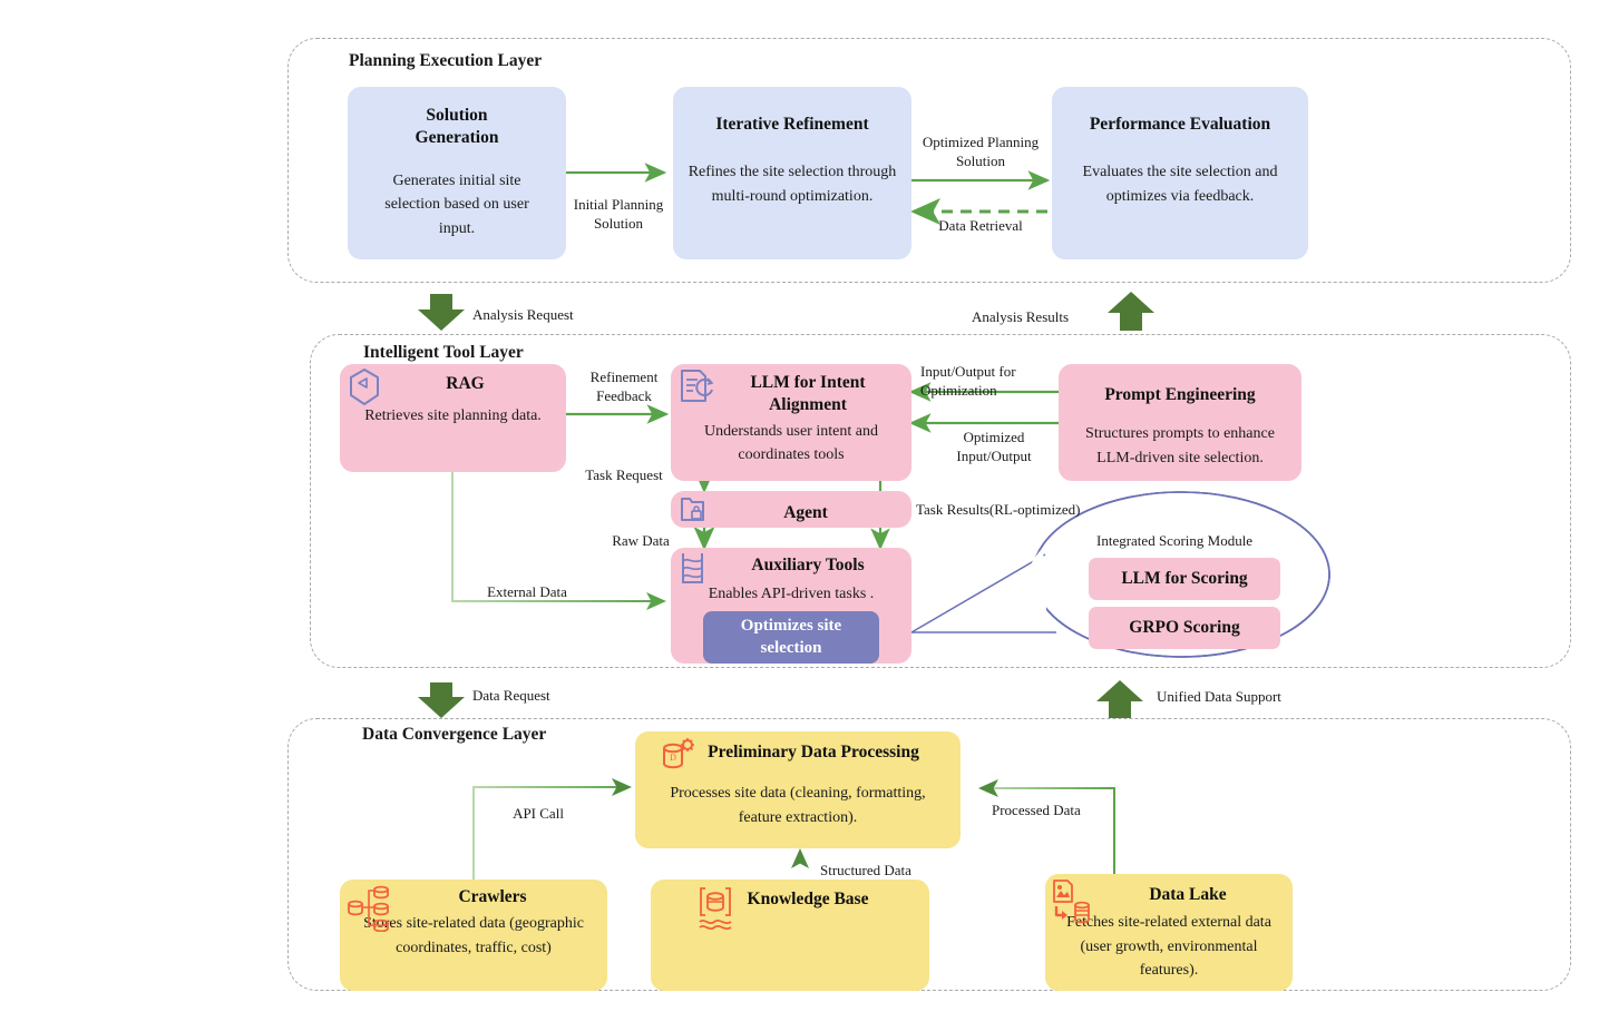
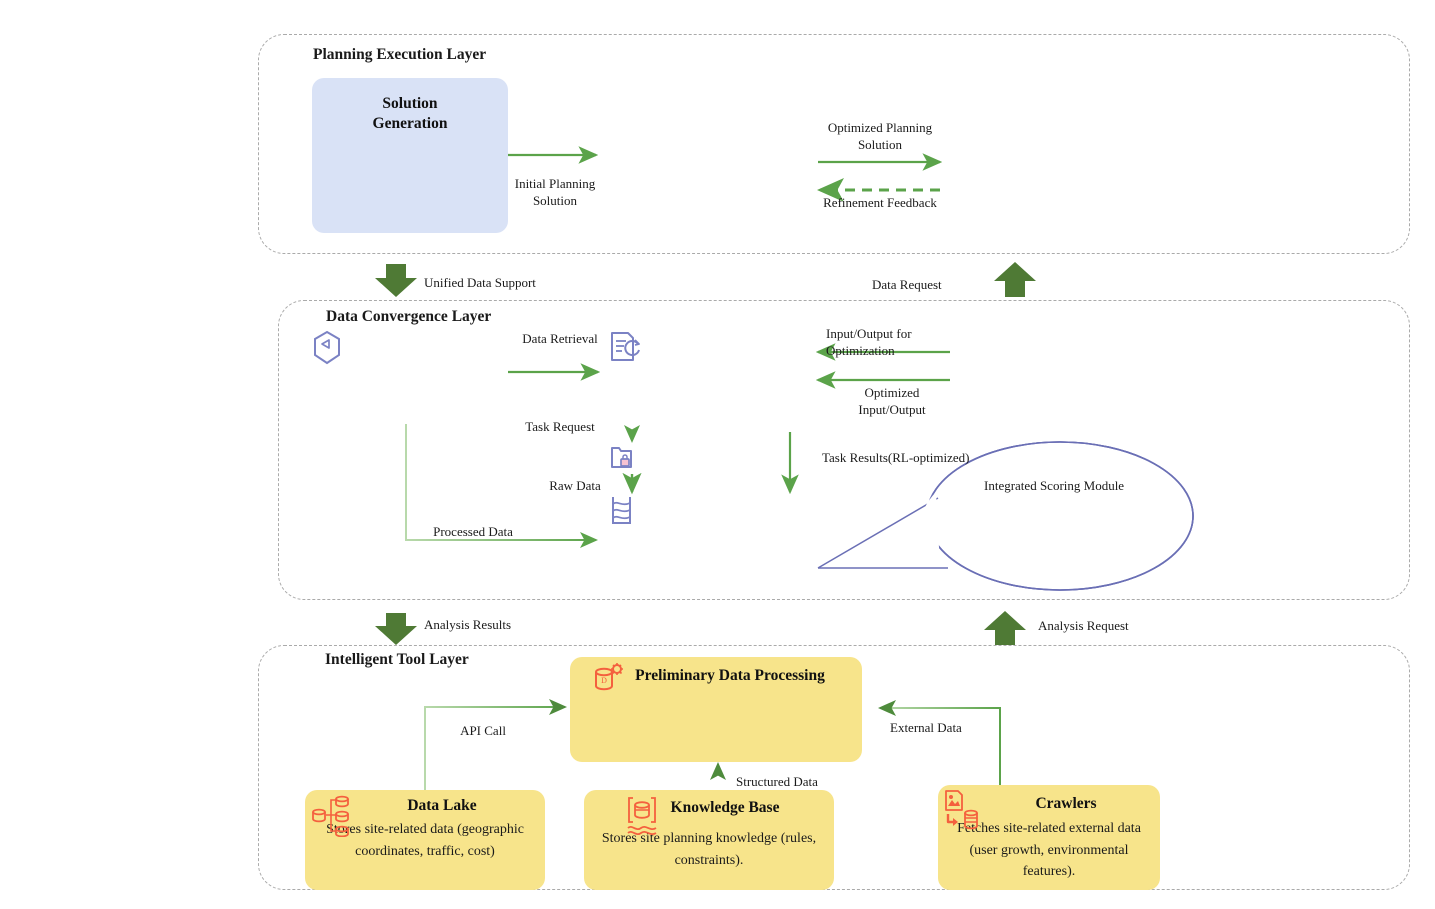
  Planning Execution Layer
  Solution
  Generation
- Generates initial site selection based on user input.
- Iterative Refinement
- Refines the site selection through multi-round optimization.
- Performance Evaluation
- Evaluates the site selection and optimizes via feedback.
  Initial Planning
  Solution
  Optimized Planning
  Solution
- Data Retrieval
+ Refinement Feedback
- Analysis Request
+ Unified Data Support
- Analysis Results
+ Data Request
- Intelligent Tool Layer
+ Data Convergence Layer
- RAG
- Retrieves site planning data.
- LLM for Intent
- Alignment
- Understands user intent and coordinates tools
- Prompt Engineering
- Structures prompts to enhance LLM-driven site selection.
- Agent
- Auxiliary Tools
- Enables API-driven tasks .
- Optimizes site
- selection
  Integrated Scoring Module
- LLM for Scoring
- GRPO Scoring
- Refinement Feedback
+ Data Retrieval
  Task Request
  Raw Data
- External Data
+ Processed Data
  Input/Output for
  Optimization
  Optimized
  Input/Output
  Task Results(RL-optimized)
- Data Request
+ Analysis Results
- Unified Data Support
+ Analysis Request
- Data Convergence Layer
+ Intelligent Tool Layer
  Preliminary Data Processing
- Processes site data (cleaning, formatting, feature extraction).
  D
- Crawlers
+ Data Lake
  Soes site-related data (geographic coordinates, traffic, cost)
  Knowledge Base
+ Stores site planning knowledge (rules, constraints).
- Data Lake
+ Crawlers
  Fches site-related external data (user growth, environmental features).
  API Call
  Structured Data
- Processed Data
+ External Data
